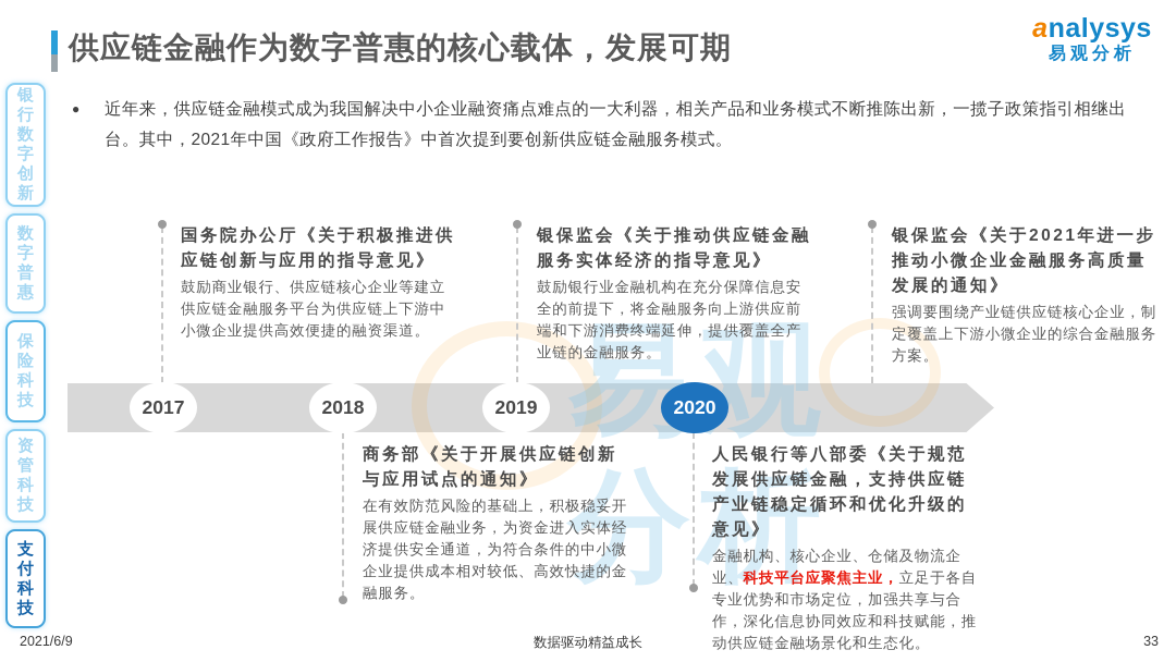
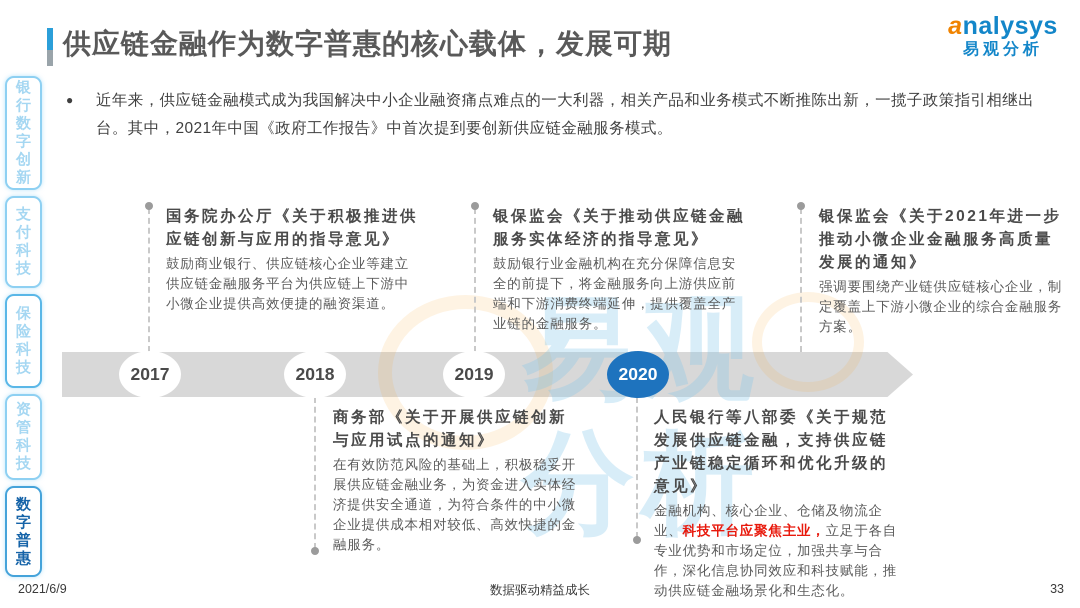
  供应链金融作为数字普惠的核心载体，发展可期
  analysys
  易观分析
  银行数字创新
- 数字普惠
+ 支付科技
  保险科技
  资管科技
- 支付科技
+ 数字普惠
  ●
  近年来，供应链金融模式成为我国解决中小企业融资痛点难点的一大利器，相关产品和业务模式不断推陈出新，一揽子政策指引相继出台。其中，2021年中国《政府工作报告》中首次提到要创新供应链金融服务模式。
  易观分析
  2017
  2018
  2019
  2020
  国务院办公厅《关于积极推进供应链创新与应用的指导意见》
  鼓励商业银行、供应链核心企业等建立供应链金融服务平台为供应链上下游中小微企业提供高效便捷的融资渠道。
  银保监会《关于推动供应链金融服务实体经济的指导意见》
  鼓励银行业金融机构在充分保障信息安全的前提下，将金融服务向上游供应前端和下游消费终端延伸，提供覆盖全产业链的金融服务。
  银保监会《关于2021年进一步推动小微企业金融服务高质量发展的通知》
  强调要围绕产业链供应链核心企业，制定覆盖上下游小微企业的综合金融服务方案。
  商务部《关于开展供应链创新与应用试点的通知》
  在有效防范风险的基础上，积极稳妥开展供应链金融业务，为资金进入实体经济提供安全通道，为符合条件的中小微企业提供成本相对较低、高效快捷的金融服务。
  人民银行等八部委《关于规范发展供应链金融，支持供应链产业链稳定循环和优化升级的意见》
  金融机构、核心企业、仓储及物流企业、科技平台应聚焦主业，立足于各自专业优势和市场定位，加强共享与合作，深化信息协同效应和科技赋能，推动供应链金融场景化和生态化。
  2021/6/9
  数据驱动精益成长
  33
